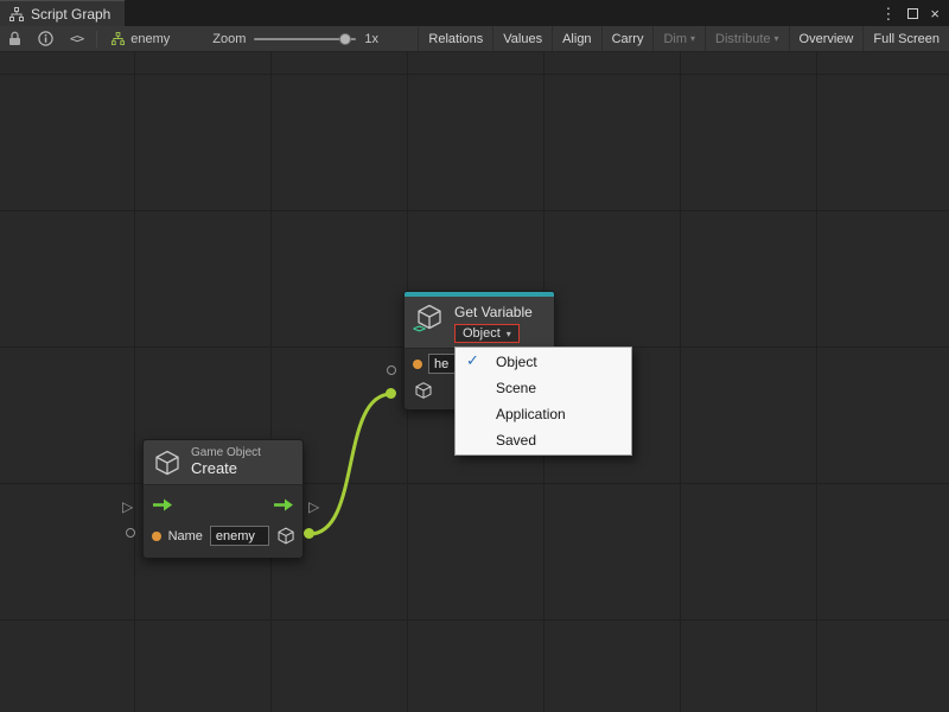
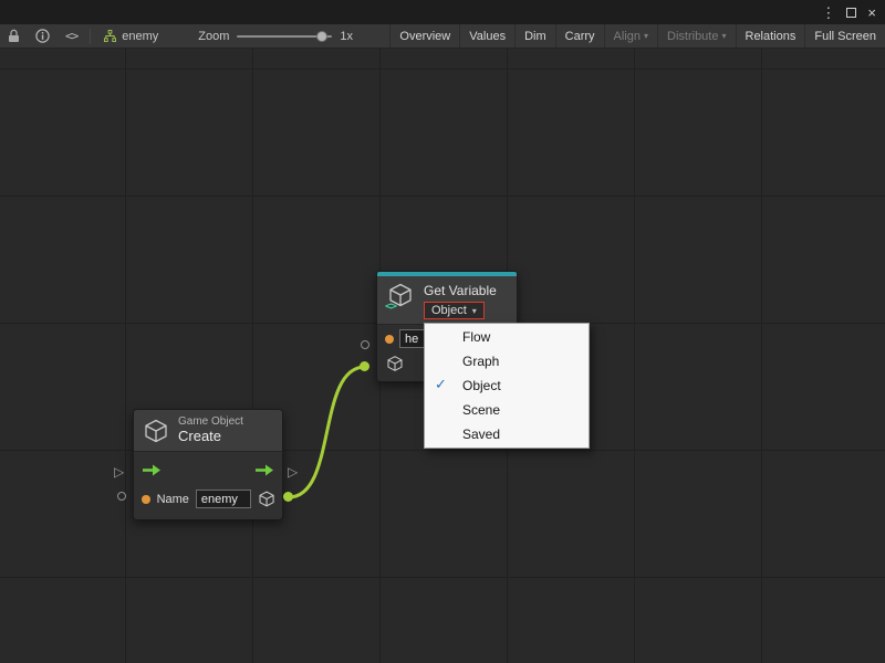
- Script Graph
  ⋮
  ×
  <>
  enemy
  Zoom
  1x
- Relations
+ Overview
  Values
- Align
+ Dim
  Carry
- Dim
+ Align
  ▾
  Distribute
  ▾
- Overview
+ Relations
  Full Screen
  Game Object
  Create
  Name
  enemy
  ▷
  ▷
  <>
  Get Variable
  Object
  ▾
  he
+ Flow
+ Graph
  ✓
  Object
  Scene
- Application
  Saved
